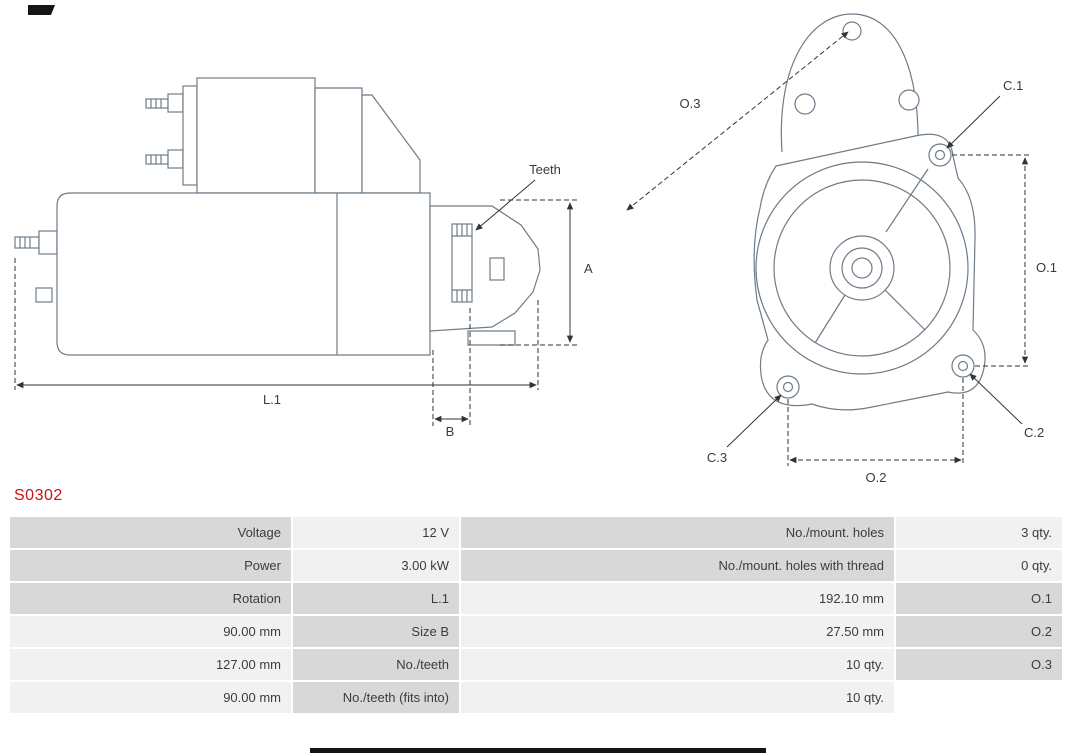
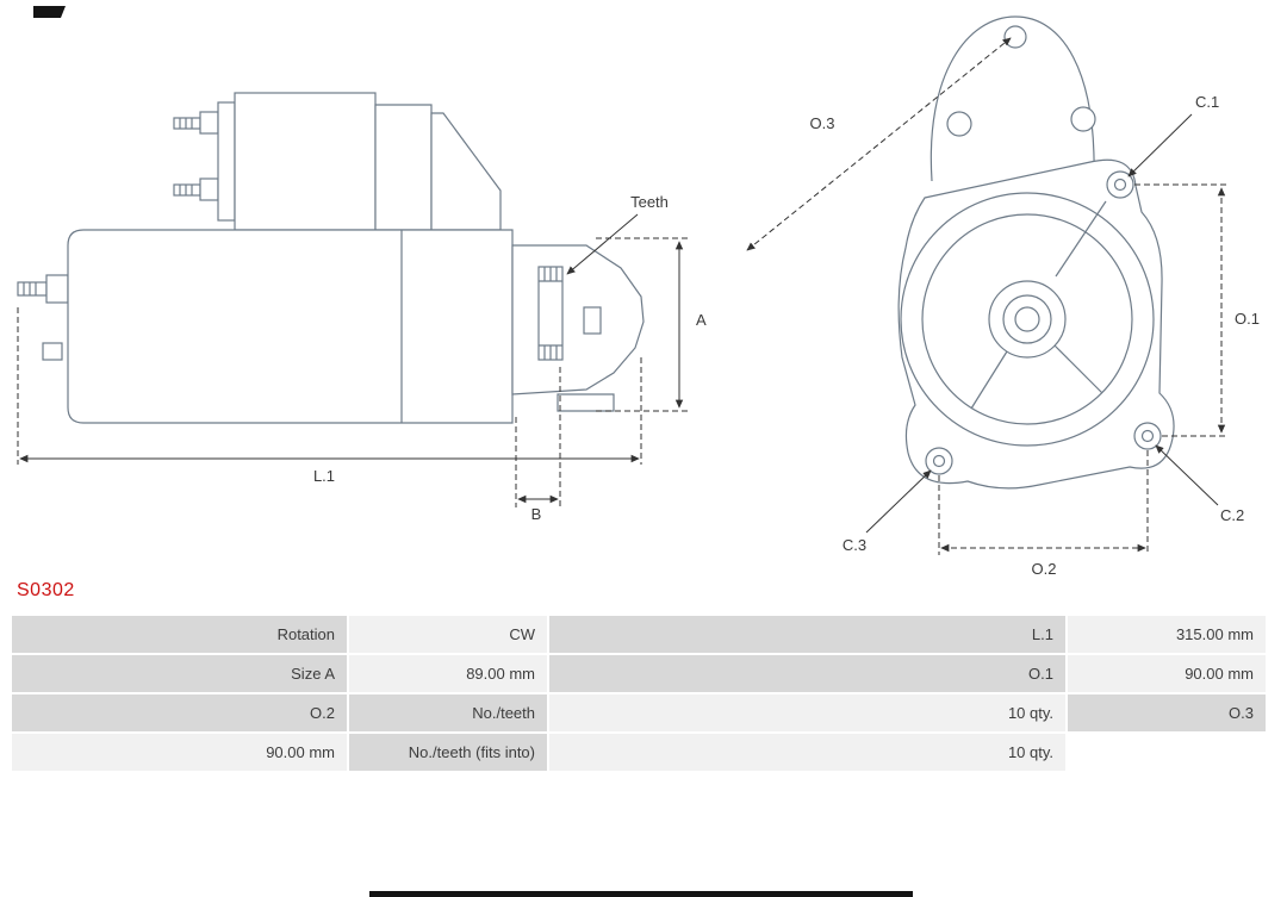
  Teeth
  A
  L.1
  B
  O.3
  C.1
  O.1
  C.3
  O.2
  C.2
  S0302
- Voltage
- 12 V
- No./mount. holes
- 3 qty.
- Power
- 3.00 kW
- No./mount. holes with thread
- 0 qty.
  Rotation
+ CW
  L.1
- 192.10 mm
+ 315.00 mm
+ Size A
+ 89.00 mm
  O.1
  90.00 mm
- Size B
- 27.50 mm
  O.2
- 127.00 mm
  No./teeth
  10 qty.
  O.3
  90.00 mm
  No./teeth (fits into)
  10 qty.
